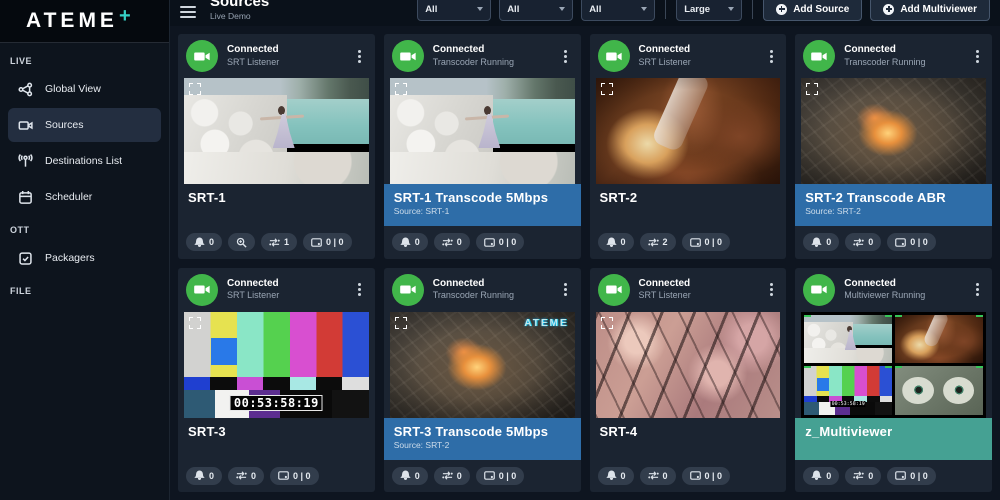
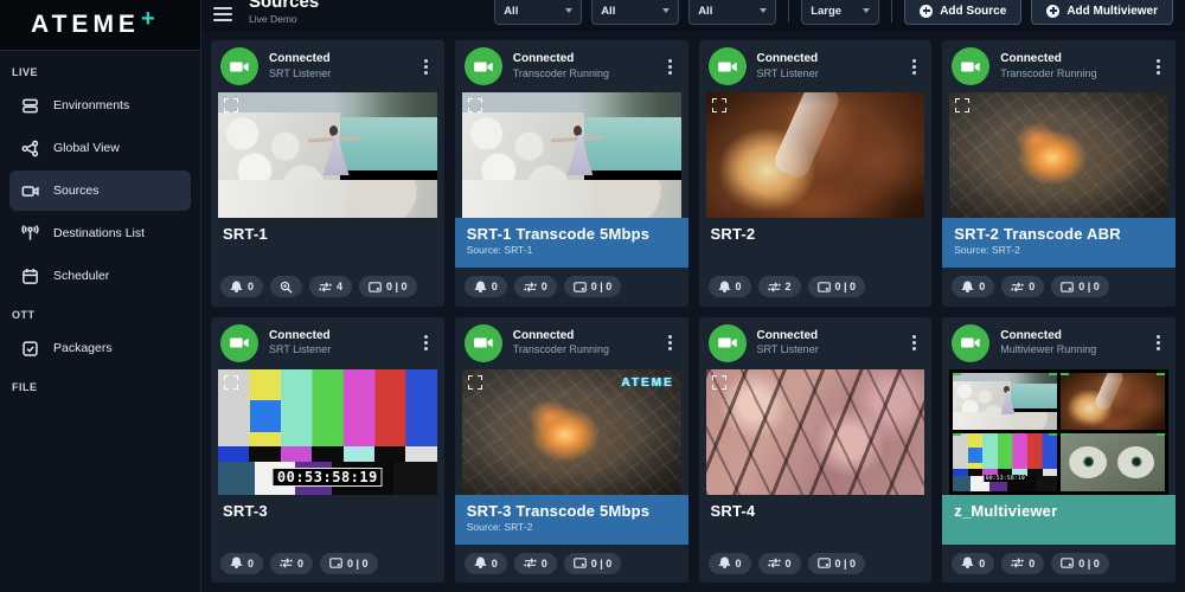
  ATEME
  +
  LIVE
+ Environments
  Global View
  Sources
  Destinations List
  Scheduler
  OTT
  Packagers
  FILE
  Sources
  Live Demo
  All
  All
  All
  Large
  Add Source
  Add Multiviewer
  Connected
  SRT Listener
  SRT-1
  0
- 1
+ 4
  0 | 0
  Connected
  Transcoder Running
  SRT-1 Transcode 5Mbps
  Source: SRT-1
  0
  0
  0 | 0
  Connected
  SRT Listener
  SRT-2
  0
  2
  0 | 0
  Connected
  Transcoder Running
  SRT-2 Transcode ABR
  Source: SRT-2
  0
  0
  0 | 0
  Connected
  SRT Listener
  00:53:58:19
  SRT-3
  0
  0
  0 | 0
  Connected
  Transcoder Running
  ATEME
  SRT-3 Transcode 5Mbps
  Source: SRT-2
  0
  0
  0 | 0
  Connected
  SRT Listener
  SRT-4
  0
  0
  0 | 0
  Connected
  Multiviewer Running
  z_Multiviewer
  0
  0
  0 | 0
